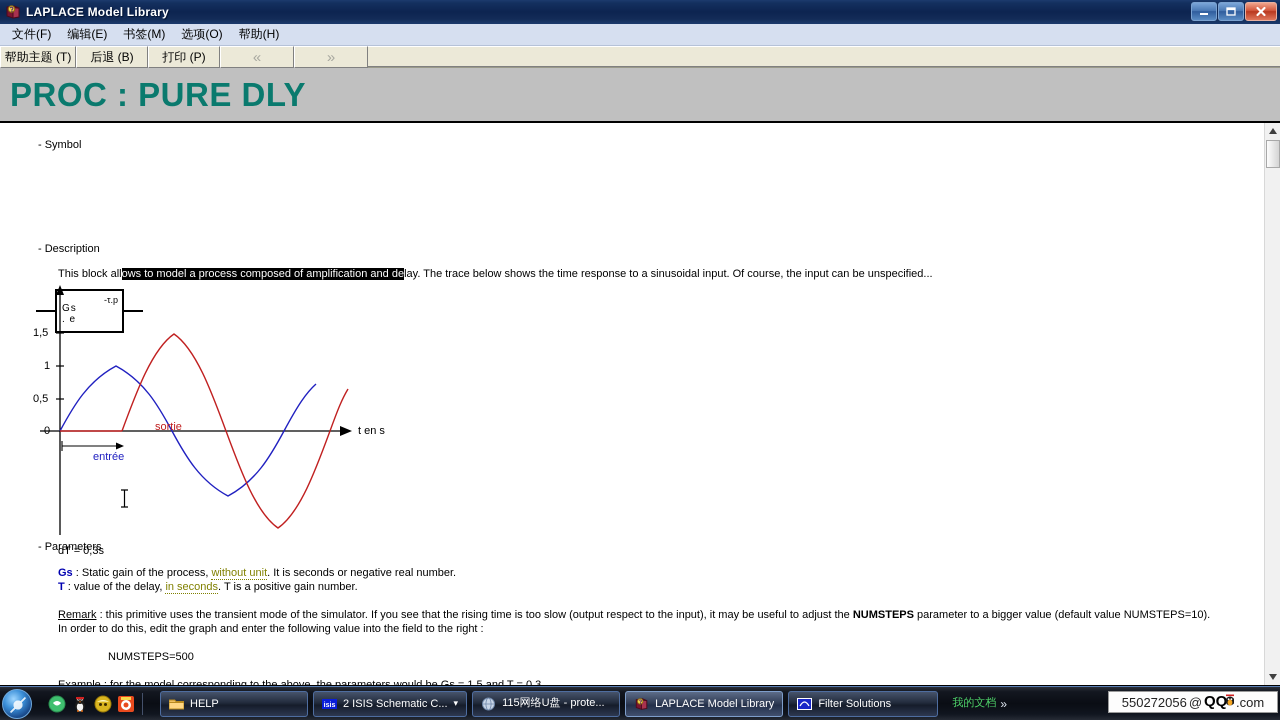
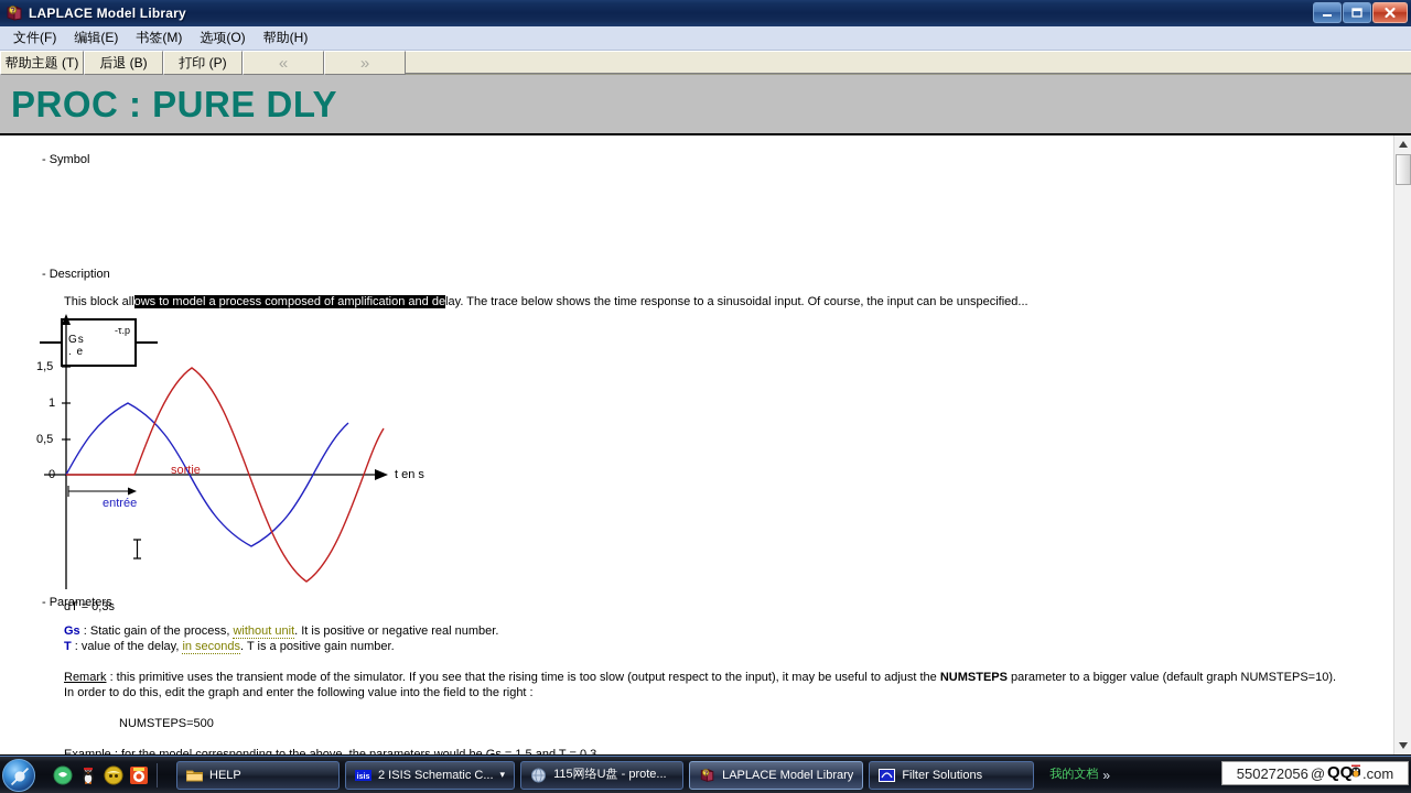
  LAPLACE Model Library
  文件(F)
  编辑(E)
  书签(M)
  选项(O)
  帮助(H)
  帮助主题 (T)
  后退 (B)
  打印 (P)
  «
  »
  PROC : PURE DLY
  - Symbol
  Gs . e
  -τ.p
  - Description
  This block allows to model a process composed of amplification and delay. The trace below shows the time response to a sinusoidal input. Of course, the input can be unspecified...
  1,5
  1
  0,5
  0
  t en s
  entrée
  sortie
  dT = 0,3s
  - Parameters
- Gs : Static gain of the process, without unit. It is seconds or negative real number.
+ Gs : Static gain of the process, without unit. It is positive or negative real number.
  T : value of the delay, in seconds. T is a positive gain number.
- Remark : this primitive uses the transient mode of the simulator. If you see that the rising time is too slow (output respect to the input), it may be useful to adjust the NUMSTEPS parameter to a bigger value (default value NUMSTEPS=10).
+ Remark : this primitive uses the transient mode of the simulator. If you see that the rising time is too slow (output respect to the input), it may be useful to adjust the NUMSTEPS parameter to a bigger value (default graph NUMSTEPS=10).
  In order to do this, edit the graph and enter the following value into the field to the right :
  NUMSTEPS=500
  HELP
  2 ISIS Schematic C...
  ▾
  115网络U盘 - prote...
  LAPLACE Model Library
  Filter Solutions
  我的文档
  »
  550272056
  @
  QQ
  .com
